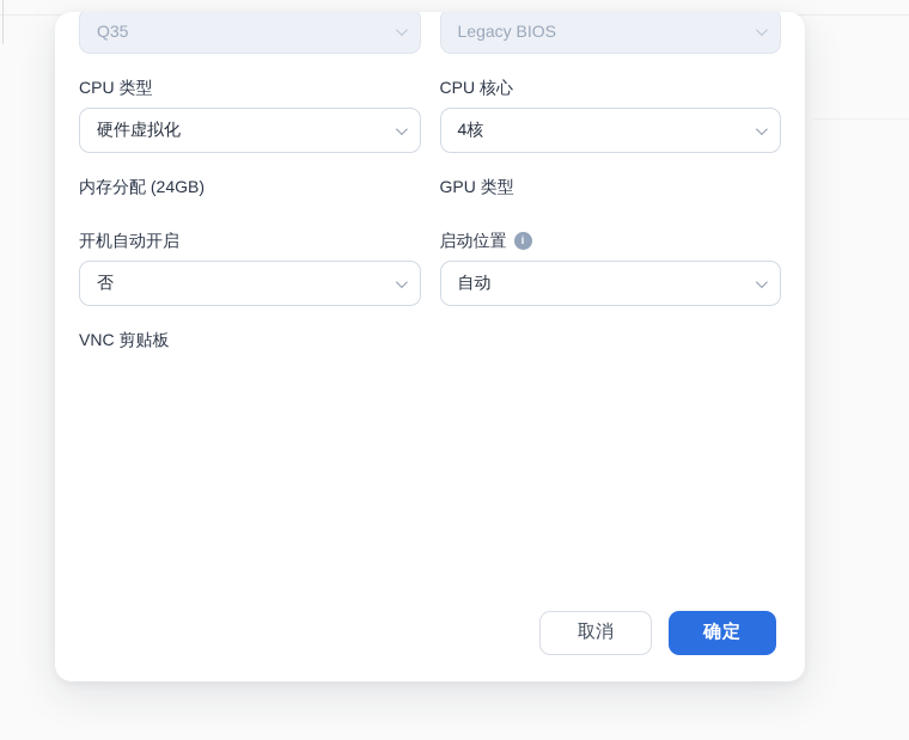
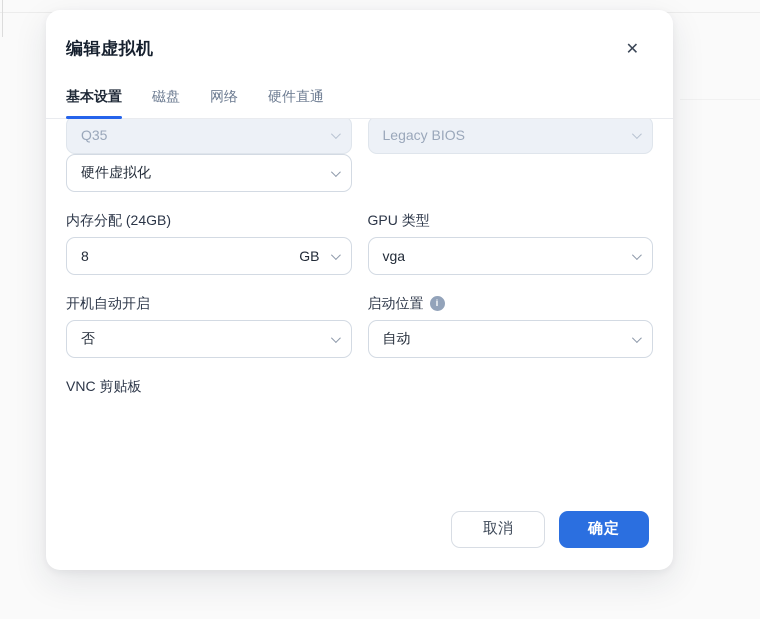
+ 编辑虚拟机
+ ✕
+ 基本设置
+ 磁盘
+ 网络
+ 硬件直通
  Q35
  Legacy BIOS
- CPU 类型
- CPU 核心
  硬件虚拟化
- 4核
  内存分配 (24GB)
  GPU 类型
+ 8
+ GB
+ vga
  开机自动开启
  启动位置
  i
  否
  自动
  VNC 剪贴板
  取消
  确定
